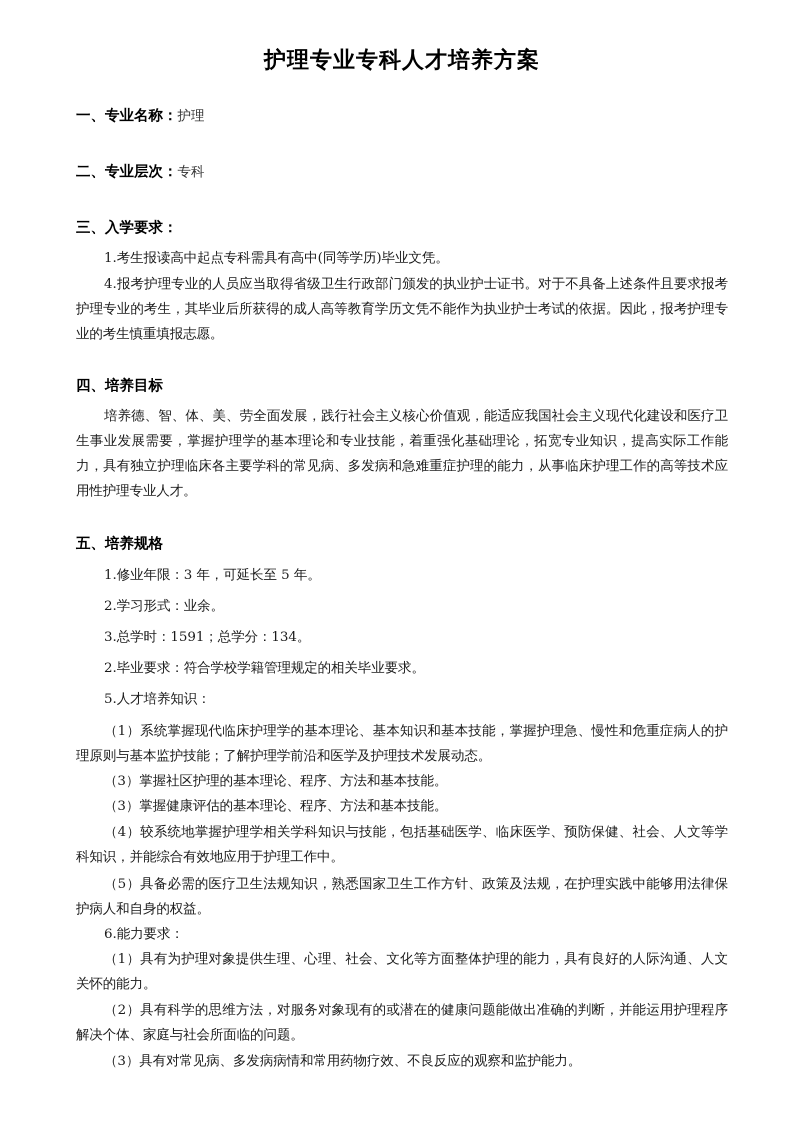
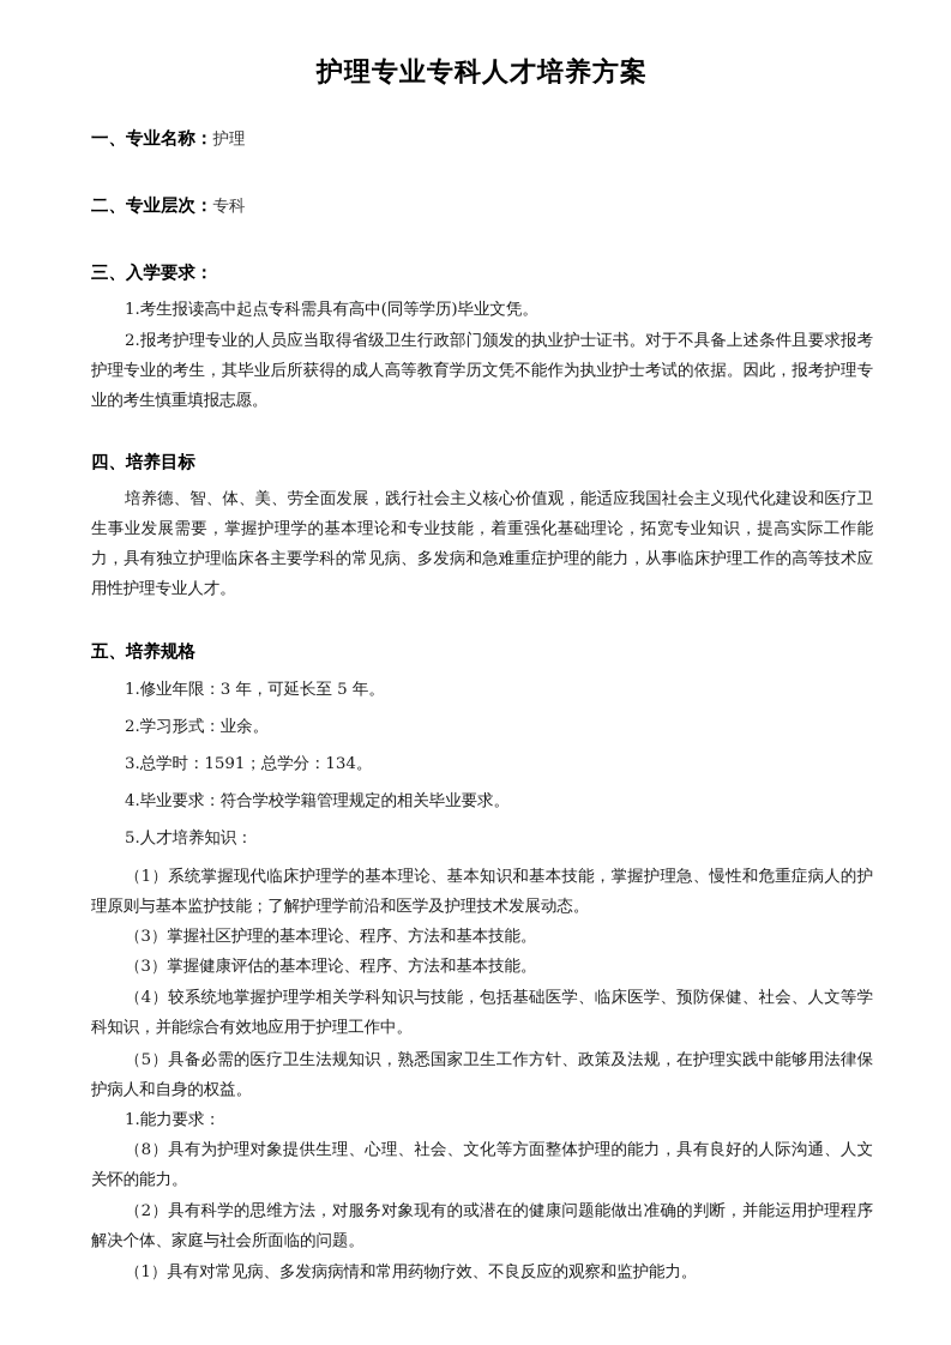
  护理专业专科人才培养方案
  一、专业名称：护理
  二、专业层次：专科
  三、入学要求：
  1.考生报读高中起点专科需具有高中(同等学历)毕业文凭。
- 4.报考护理专业的人员应当取得省级卫生行政部门颁发的执业护士证书。对于不具备上述条件且要求报考护理专业的考生，其毕业后所获得的成人高等教育学历文凭不能作为执业护士考试的依据。因此，报考护理专业的考生慎重填报志愿。
+ 2.报考护理专业的人员应当取得省级卫生行政部门颁发的执业护士证书。对于不具备上述条件且要求报考护理专业的考生，其毕业后所获得的成人高等教育学历文凭不能作为执业护士考试的依据。因此，报考护理专业的考生慎重填报志愿。
  四、培养目标
  培养德、智、体、美、劳全面发展，践行社会主义核心价值观，能适应我国社会主义现代化建设和医疗卫生事业发展需要，掌握护理学的基本理论和专业技能，着重强化基础理论，拓宽专业知识，提高实际工作能力，具有独立护理临床各主要学科的常见病、多发病和急难重症护理的能力，从事临床护理工作的高等技术应用性护理专业人才。
  五、培养规格
  1.修业年限：3 年，可延长至 5 年。
  2.学习形式：业余。
  3.总学时：1591；总学分：134。
- 2.毕业要求：符合学校学籍管理规定的相关毕业要求。
+ 4.毕业要求：符合学校学籍管理规定的相关毕业要求。
  5.人才培养知识：
  （1）系统掌握现代临床护理学的基本理论、基本知识和基本技能，掌握护理急、慢性和危重症病人的护理原则与基本监护技能；了解护理学前沿和医学及护理技术发展动态。
  （3）掌握社区护理的基本理论、程序、方法和基本技能。
  （3）掌握健康评估的基本理论、程序、方法和基本技能。
  （4）较系统地掌握护理学相关学科知识与技能，包括基础医学、临床医学、预防保健、社会、人文等学科知识，并能综合有效地应用于护理工作中。
  （5）具备必需的医疗卫生法规知识，熟悉国家卫生工作方针、政策及法规，在护理实践中能够用法律保护病人和自身的权益。
- 6.能力要求：
+ 1.能力要求：
- （1）具有为护理对象提供生理、心理、社会、文化等方面整体护理的能力，具有良好的人际沟通、人文关怀的能力。
+ （8）具有为护理对象提供生理、心理、社会、文化等方面整体护理的能力，具有良好的人际沟通、人文关怀的能力。
  （2）具有科学的思维方法，对服务对象现有的或潜在的健康问题能做出准确的判断，并能运用护理程序解决个体、家庭与社会所面临的问题。
- （3）具有对常见病、多发病病情和常用药物疗效、不良反应的观察和监护能力。
+ （1）具有对常见病、多发病病情和常用药物疗效、不良反应的观察和监护能力。
